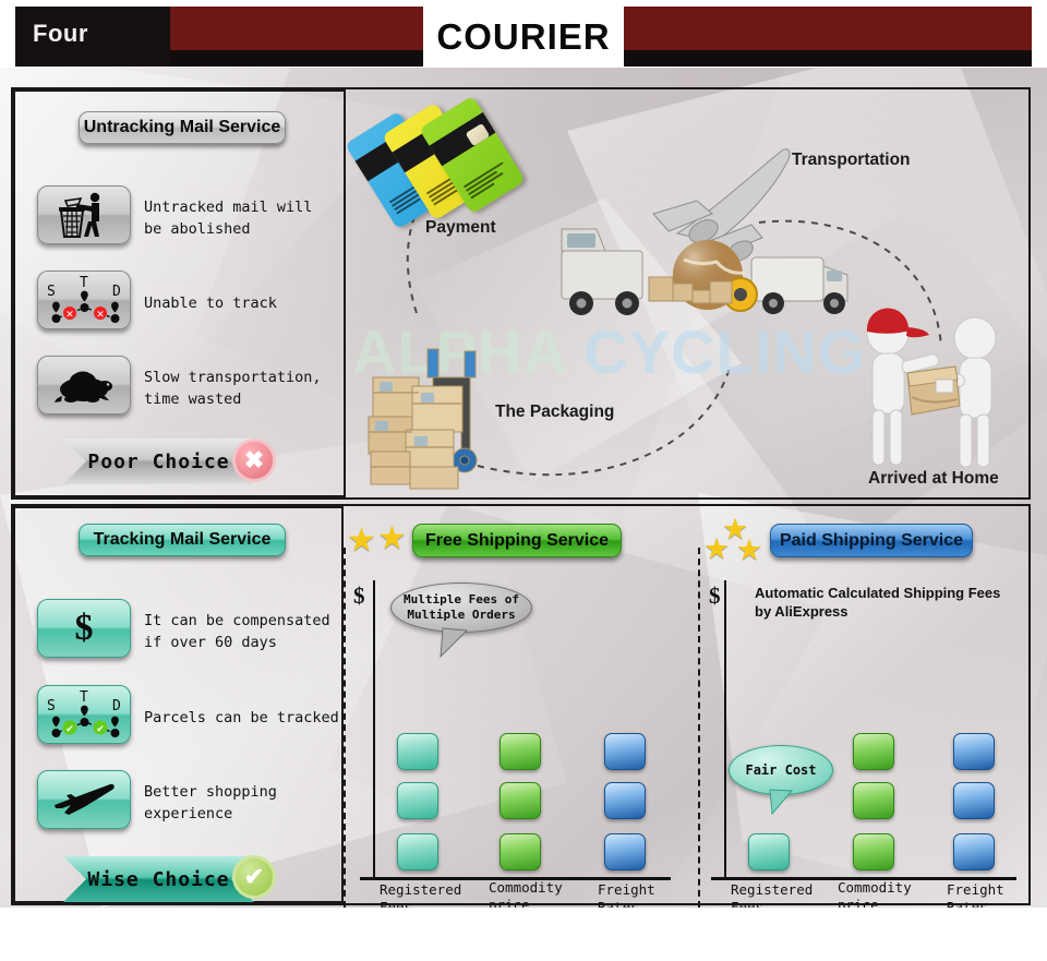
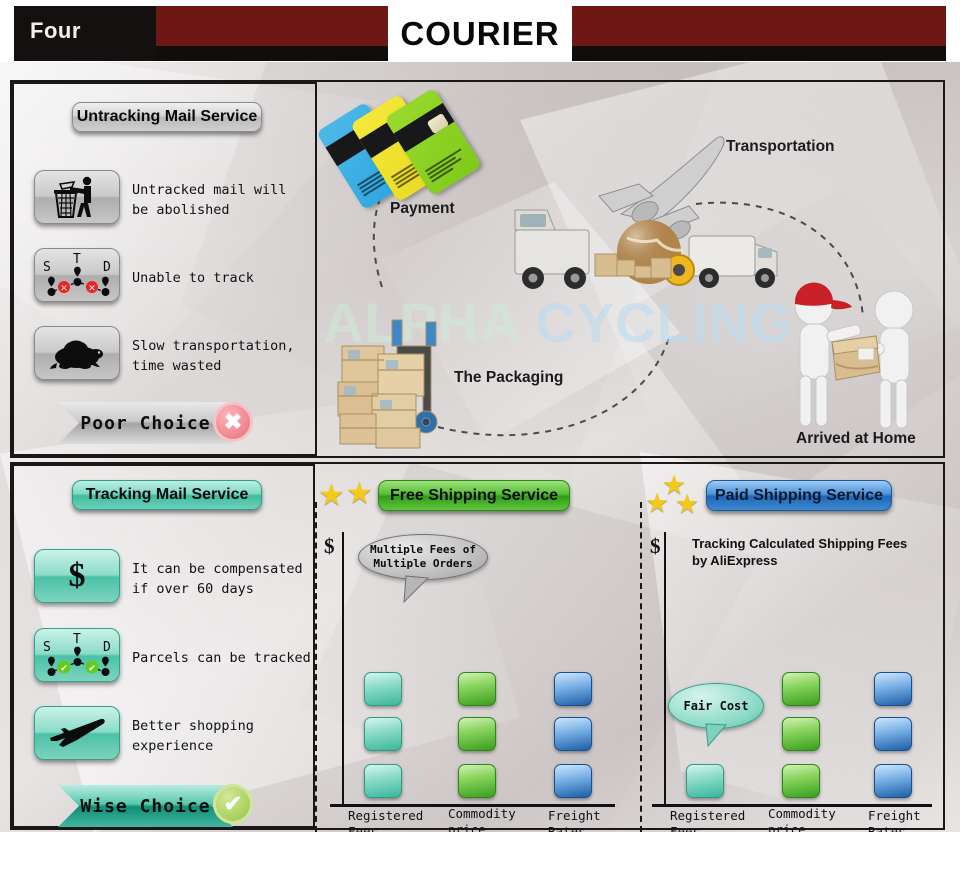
  Four
  COURIER
  Untracking Mail Service
  Untracked mail will
  be abolished
  S
  T
  D
  ✕
  ✕
  Unable to track
  Slow transportation,
  time wasted
  Poor Choice
  ✖
  ALPHA CYCLING
  Payment
  Transportation
  The Packaging
  Arrived at Home
  Tracking Mail Service
  $
  It can be compensated
  if over 60 days
  S
  T
  D
  ✔
  ✔
  Parcels can be tracked
  Better shopping
  experience
  Wise Choice
  ✔
  ★
  ★
  Free Shipping Service
  $
  Multiple Fees of
  Multiple Orders
  Registered
  Fees
  Commodity
  price
  Freight
  Rates
  ★
  ★
  ★
  Paid Shipping Service
  $
- Automatic Calculated Shipping Fees by AliExpress
+ Tracking Calculated Shipping Fees by AliExpress
  Fair Cost
  Registered
  Fees
  Commodity
  price
  Freight
  Rates
